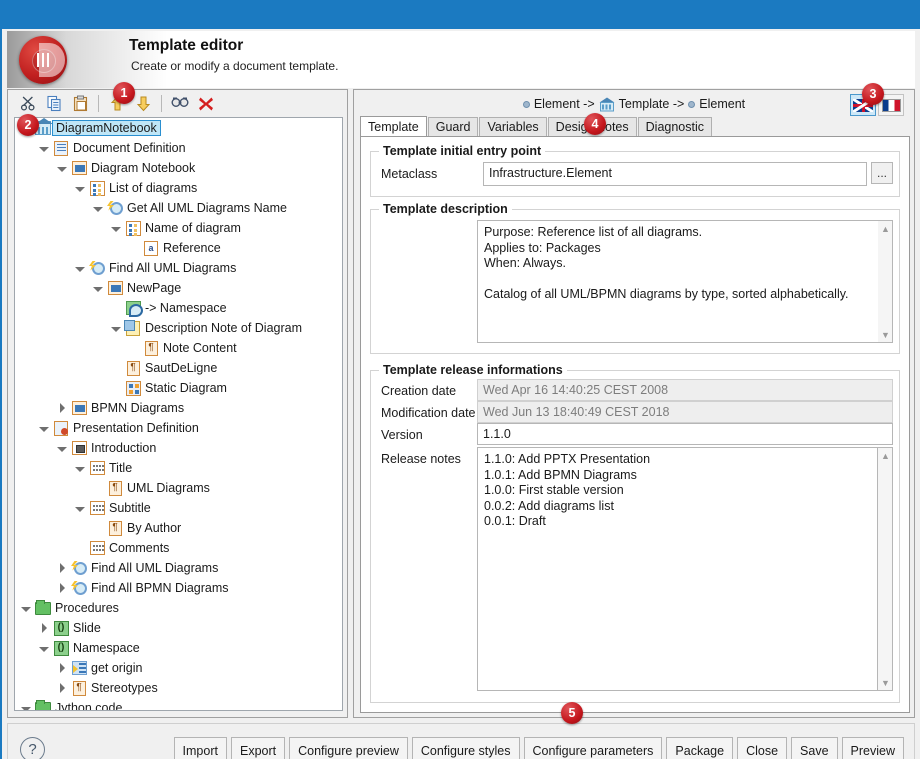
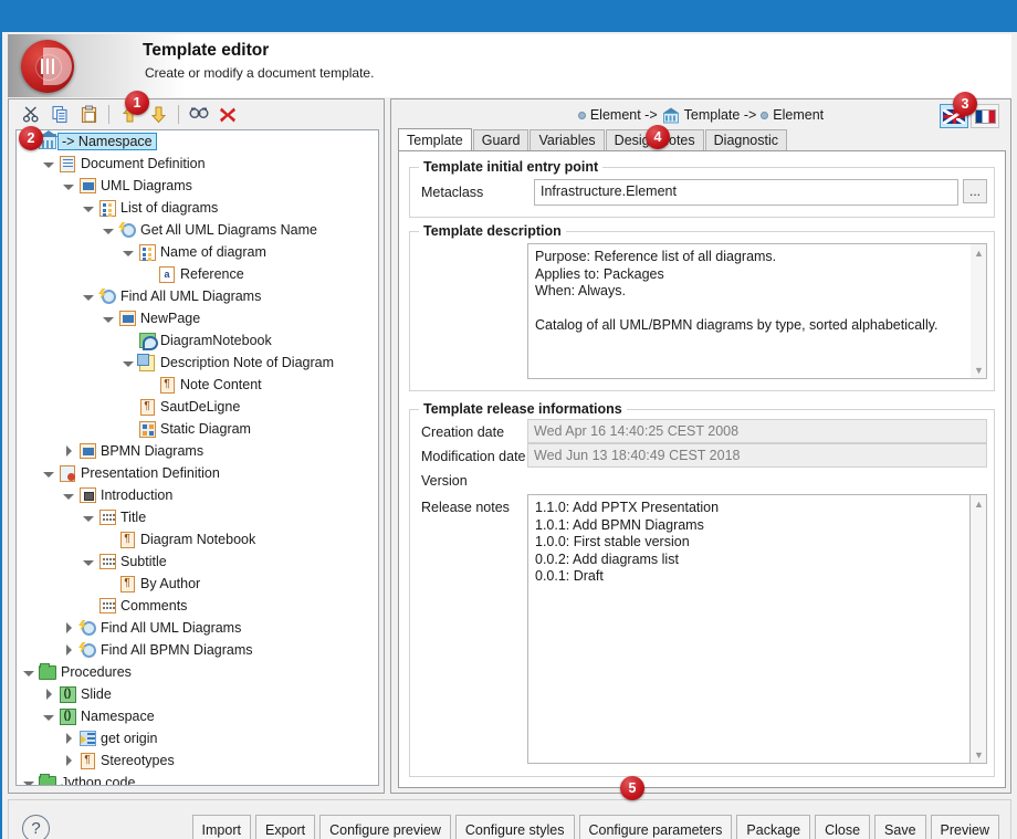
  Template editor
  Create or modify a document template.
- DiagramNotebook
+ -> Namespace
  Document Definition
- Diagram Notebook
+ UML Diagrams
  List of diagrams
  Get All UML Diagrams Name
  Name of diagram
  a
  Reference
  Find All UML Diagrams
  NewPage
- -> Namespace
+ DiagramNotebook
  Description Note of Diagram
  ¶
  Note Content
  ¶
  SautDeLigne
  Static Diagram
  BPMN Diagrams
  Presentation Definition
  Introduction
  Title
  ¶
- UML Diagrams
+ Diagram Notebook
  Subtitle
  ¶
  By Author
  Comments
  Find All UML Diagrams
  Find All BPMN Diagrams
  Procedures
  ()
  Slide
  ()
  Namespace
  get origin
  ¶
  Stereotypes
  Jython code
  Element ->
  Template ->
  Element
  Template
  Guard
  Variables
  Desiotes
  Diagnostic
  Template initial entry point
  Metaclass
  Infrastructure.Element
  ...
  Template description
  Purpose: Reference list of all diagrams.
  Applies to: Packages
  When: Always.
  Catalog of all UML/BPMN diagrams by type, sorted alphabetically.
  ▲
  ▼
  Template release informations
  Creation date
  Wed Apr 16 14:40:25 CEST 2008
  Modification date
  Wed Jun 13 18:40:49 CEST 2018
  Version
- 1.1.0
  Release notes
  1.1.0: Add PPTX Presentation
  1.0.1: Add BPMN Diagrams
  1.0.0: First stable version
  0.0.2: Add diagrams list
  0.0.1: Draft
  ▲
  ▼
  ?
  Import
  Export
  Configure preview
  Configure styles
  Configure parameters
  Package
  Close
  Save
  Preview
  1
  2
  3
  4
  5
